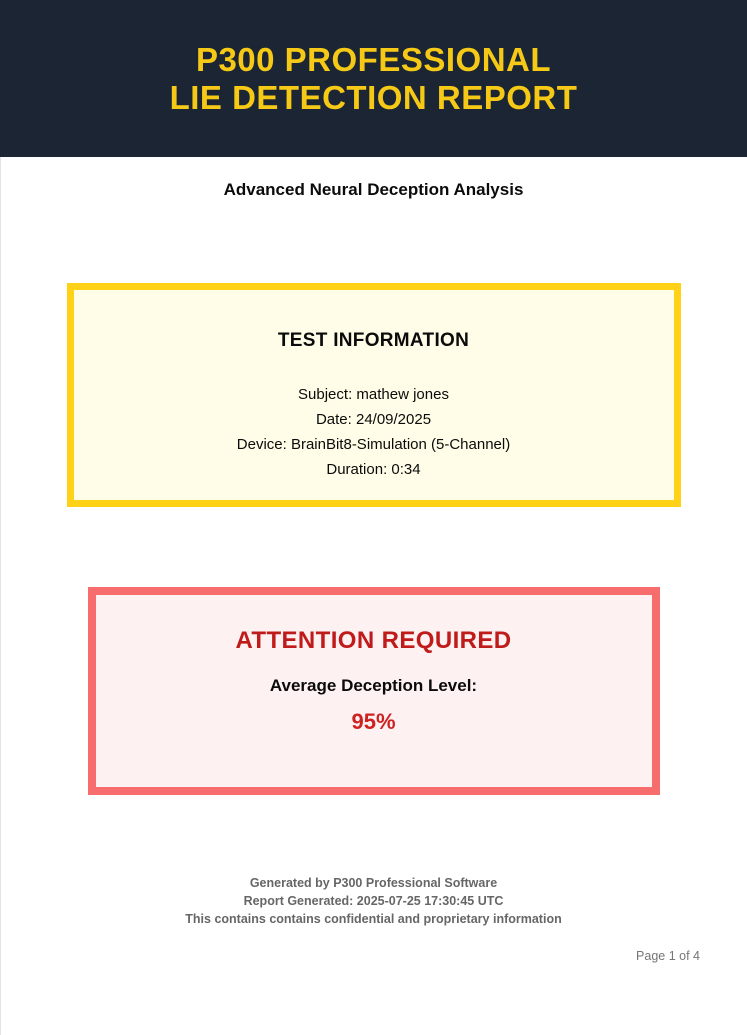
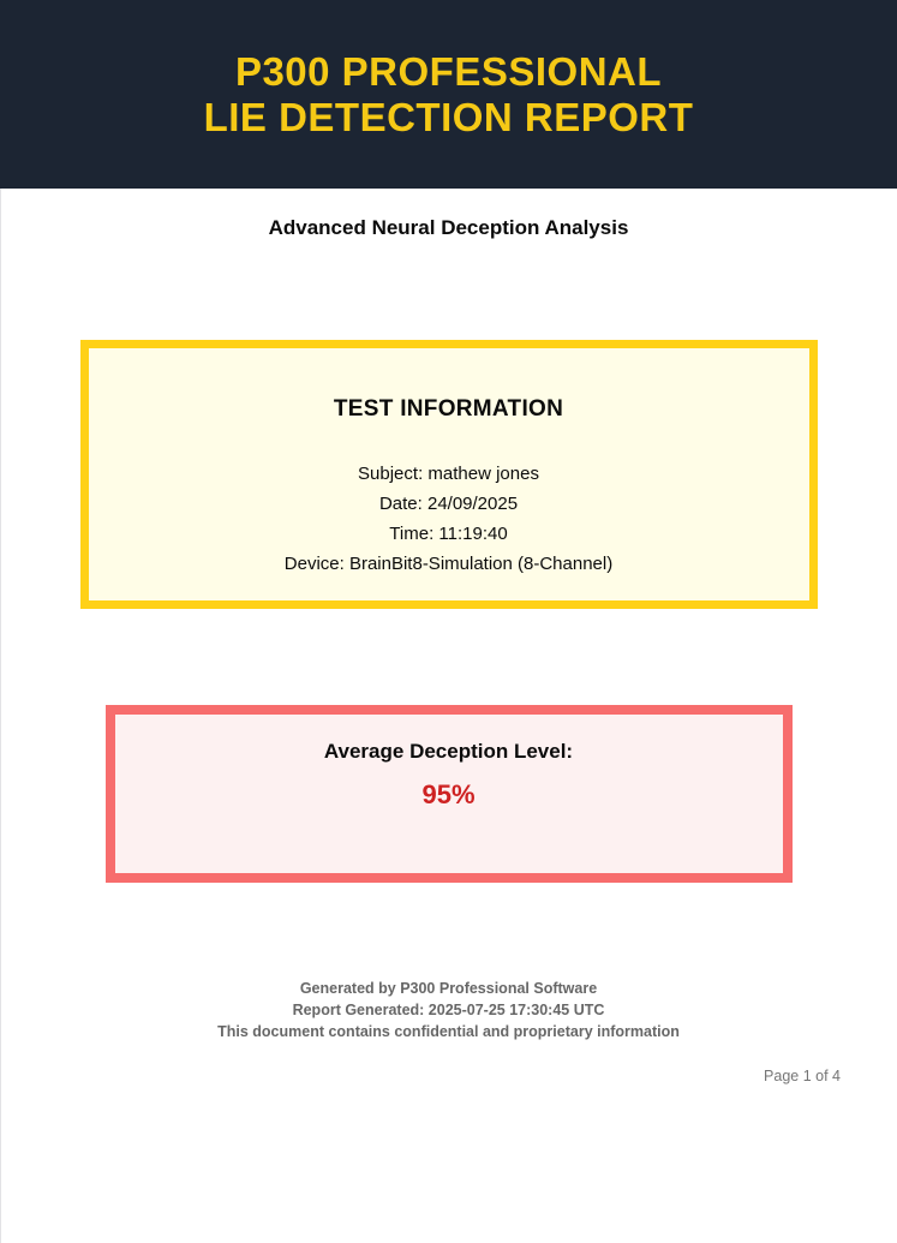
  P300 PROFESSIONAL
  LIE DETECTION REPORT
  Advanced Neural Deception Analysis
  TEST INFORMATION
  Subject: mathew jones
  Date: 24/09/2025
+ Time: 11:19:40
- Device: BrainBit8-Simulation (5-Channel)
+ Device: BrainBit8-Simulation (8-Channel)
- Duration: 0:34
- ATTENTION REQUIRED
  Average Deception Level:
  95%
  Generated by P300 Professional Software
  Report Generated: 2025-07-25 17:30:45 UTC
- This contains contains confidential and proprietary information
+ This document contains confidential and proprietary information
  Page 1 of 4
